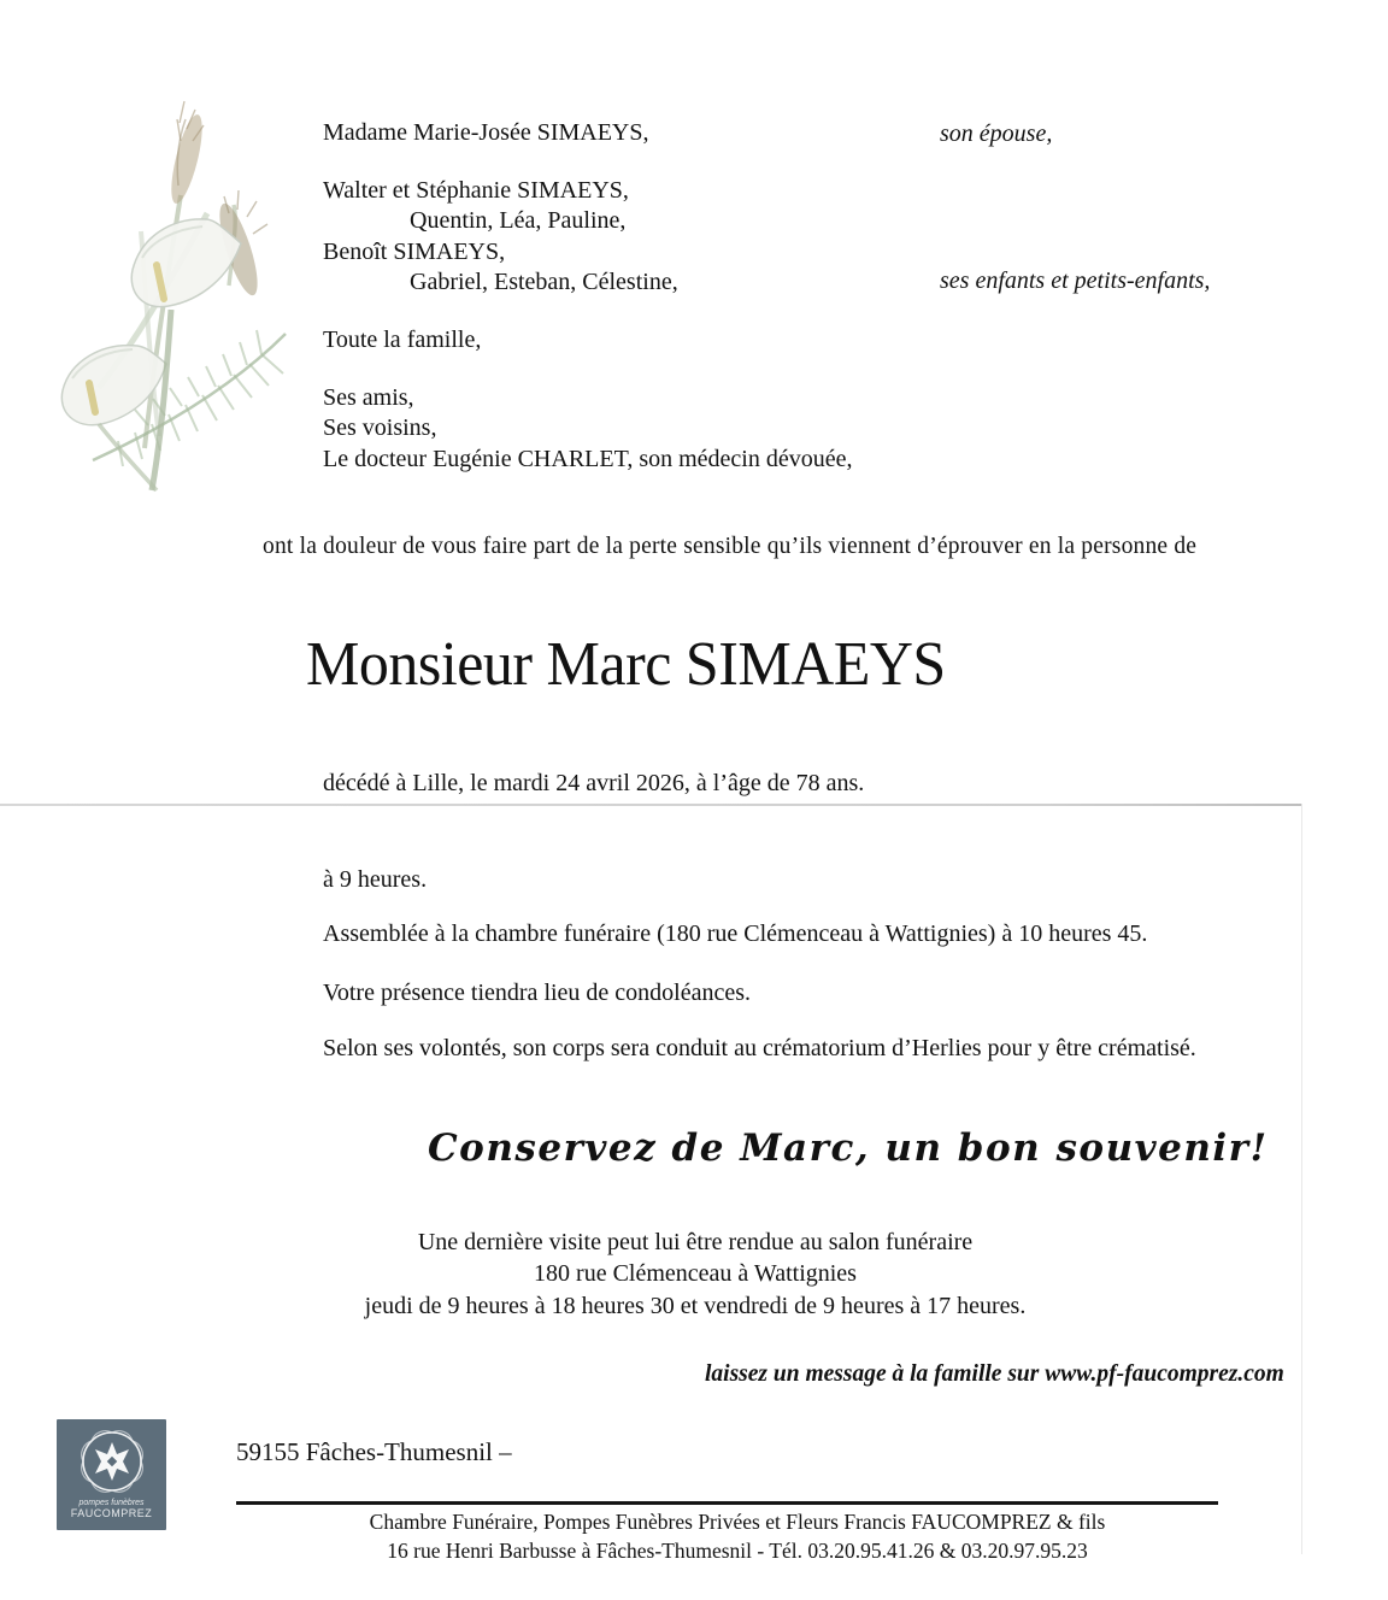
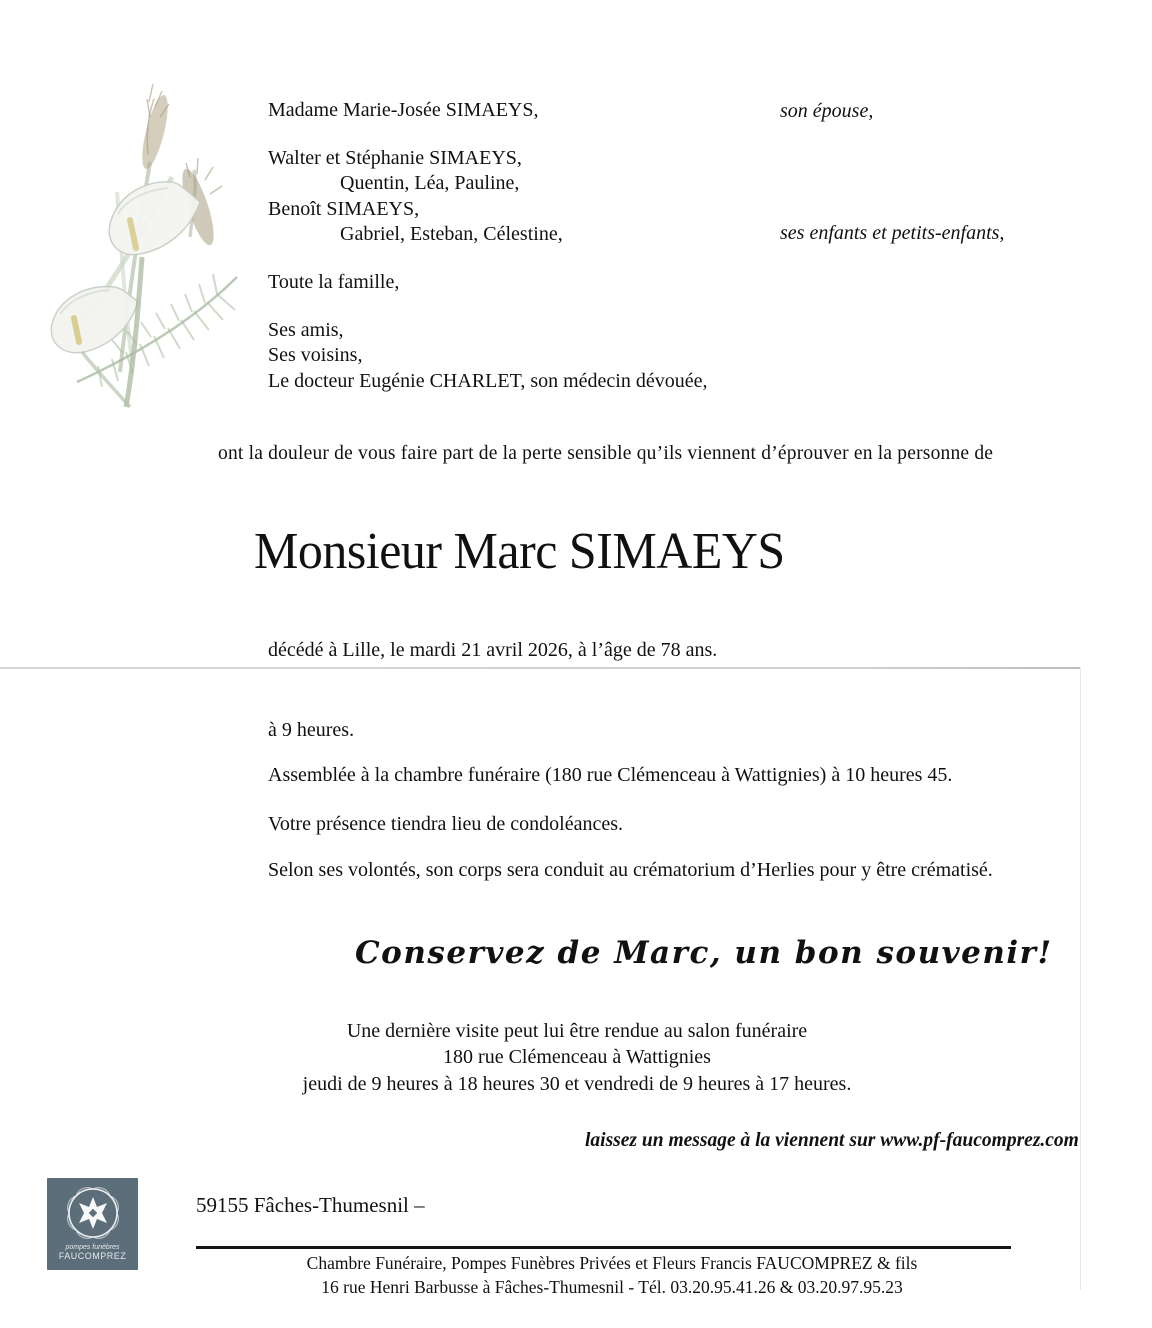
  Madame Marie-Josée SIMAEYS,
  Walter et Stéphanie SIMAEYS,
  Quentin, Léa, Pauline,
  Benoît SIMAEYS,
  Gabriel, Esteban, Célestine,
  Toute la famille,
  Ses amis,
  Ses voisins,
  Le docteur Eugénie CHARLET, son médecin dévouée,
  son épouse,
  ses enfants et petits-enfants,
  ont la douleur de vous faire part de la perte sensible qu’ils viennent d’éprouver en la personne de
  Monsieur Marc SIMAEYS
- décédé à Lille, le mardi 24 avril 2026, à l’âge de 78 ans.
+ décédé à Lille, le mardi 21 avril 2026, à l’âge de 78 ans.
  à 9 heures.
  Assemblée à la chambre funéraire (180 rue Clémenceau à Wattignies) à 10 heures 45.
  Votre présence tiendra lieu de condoléances.
  Selon ses volontés, son corps sera conduit au crématorium d’Herlies pour y être crématisé.
  Conservez de Marc, un bon souvenir!
  Une dernière visite peut lui être rendue au salon funéraire
  180 rue Clémenceau à Wattignies
  jeudi de 9 heures à 18 heures 30 et vendredi de 9 heures à 17 heures.
- laissez un message à la famille sur www.pf-faucomprez.com
+ laissez un message à la viennent sur www.pf-faucomprez.com
  FAUCOMPREZ
  59155 Fâches-Thumesnil –
  Chambre Funéraire, Pompes Funèbres Privées et Fleurs Francis FAUCOMPREZ & fils
  16 rue Henri Barbusse à Fâches-Thumesnil - Tél. 03.20.95.41.26 & 03.20.97.95.23
